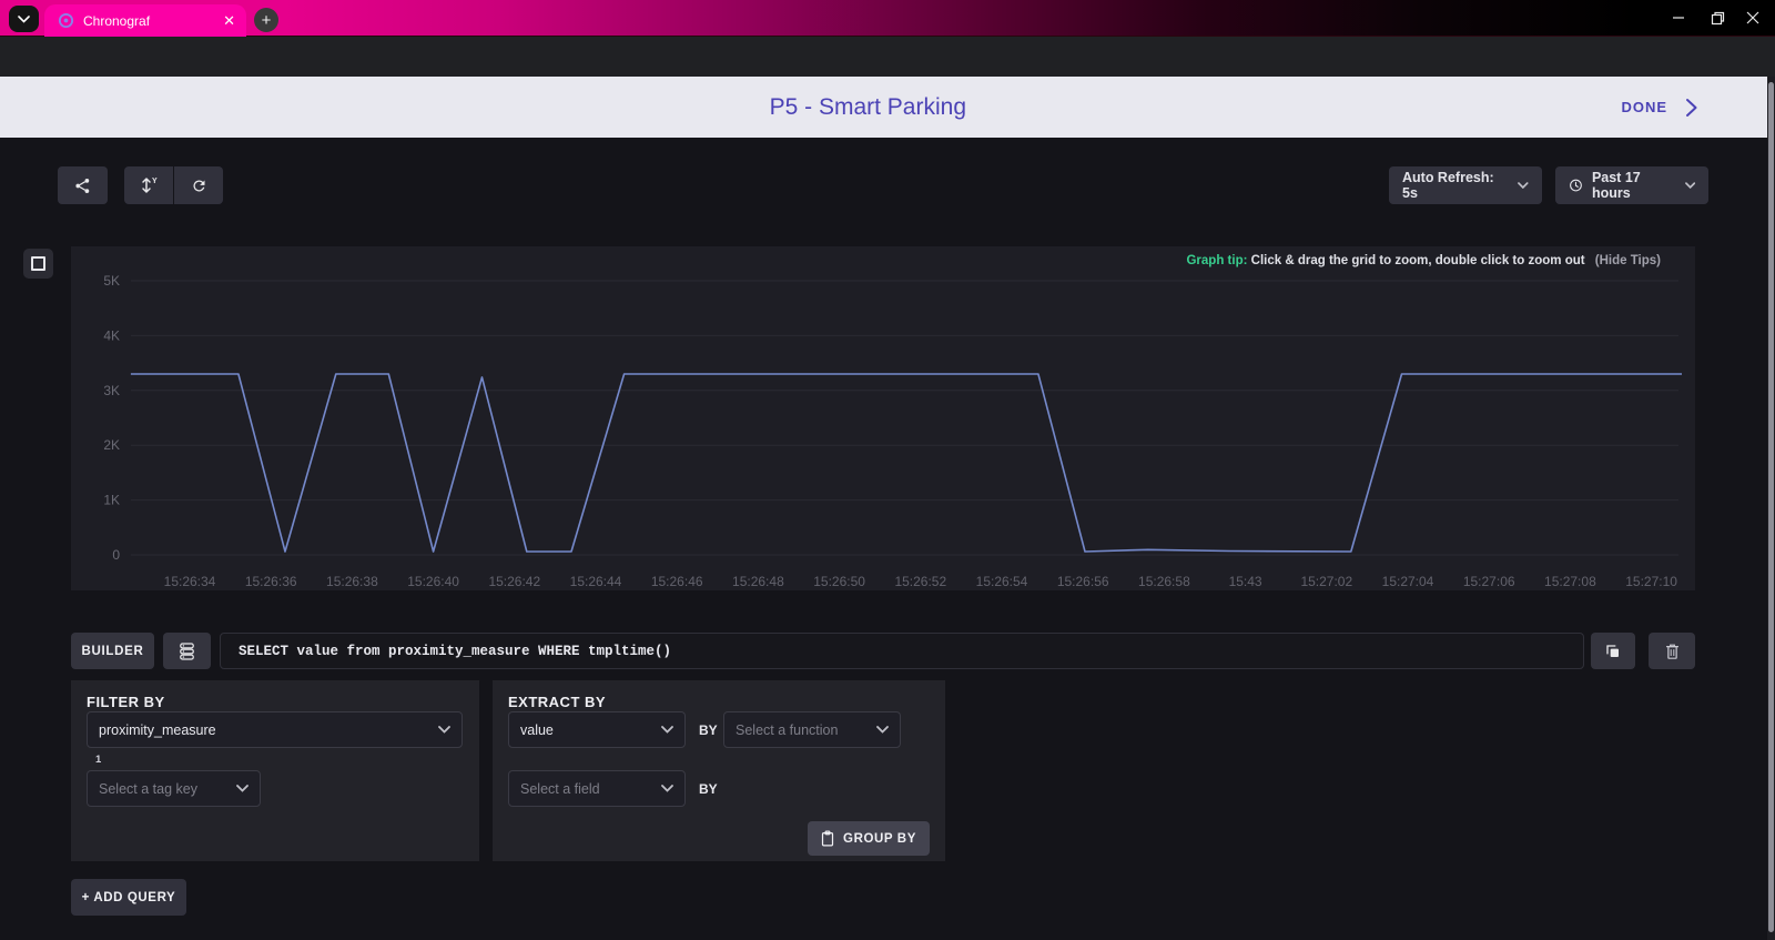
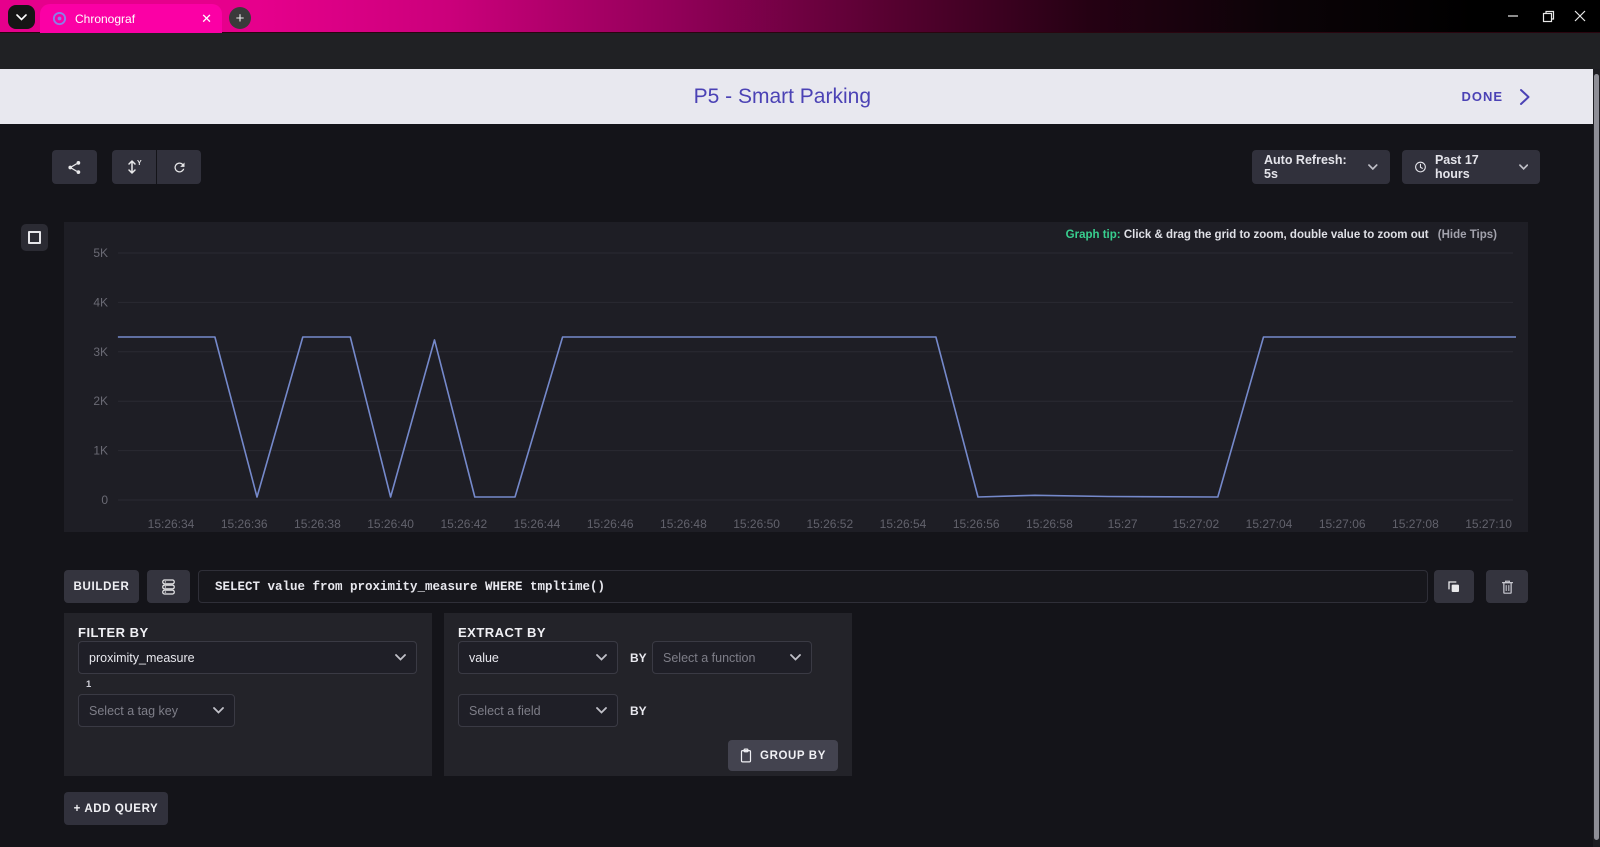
  Chronograf
  ✕
  +
  P5 - Smart Parking
  DONE
  Auto Refresh: 5s
  Past 17 hours
  0
  1K
  2K
  3K
  4K
  5K
  15:26:34
  15:26:36
  15:26:38
  15:26:40
  15:26:42
  15:26:44
  15:26:46
  15:26:48
  15:26:50
  15:26:52
  15:26:54
  15:26:56
  15:26:58
- 15:43
+ 15:27
  15:27:02
  15:27:04
  15:27:06
  15:27:08
  15:27:10
- Graph tip: Click & drag the grid to zoom, double click to zoom out (Hide Tips)
+ Graph tip: Click & drag the grid to zoom, double value to zoom out (Hide Tips)
  BUILDER
  SELECT value from proximity_measure WHERE tmpltime()
  FILTER BY
  proximity_measure
  1
  Select a tag key
  EXTRACT BY
  value
  BY
  Select a function
  Select a field
  BY
  GROUP BY
  + ADD QUERY
